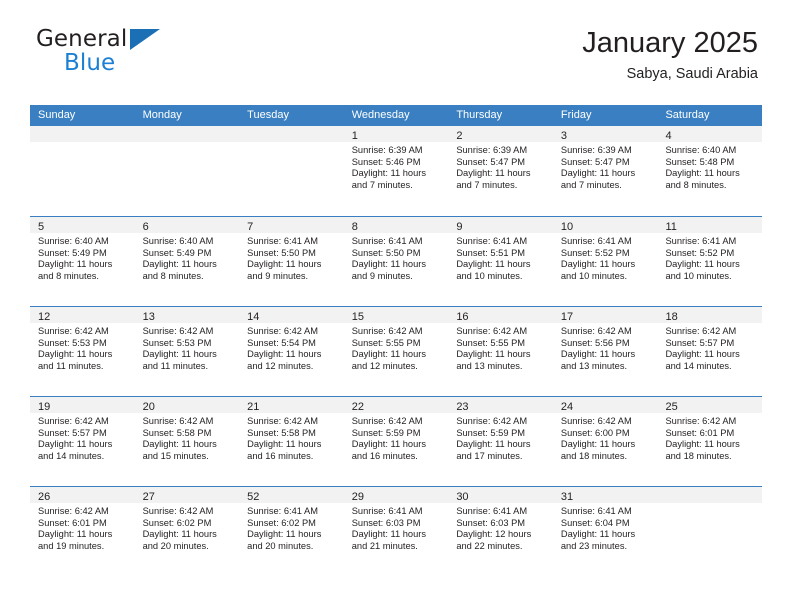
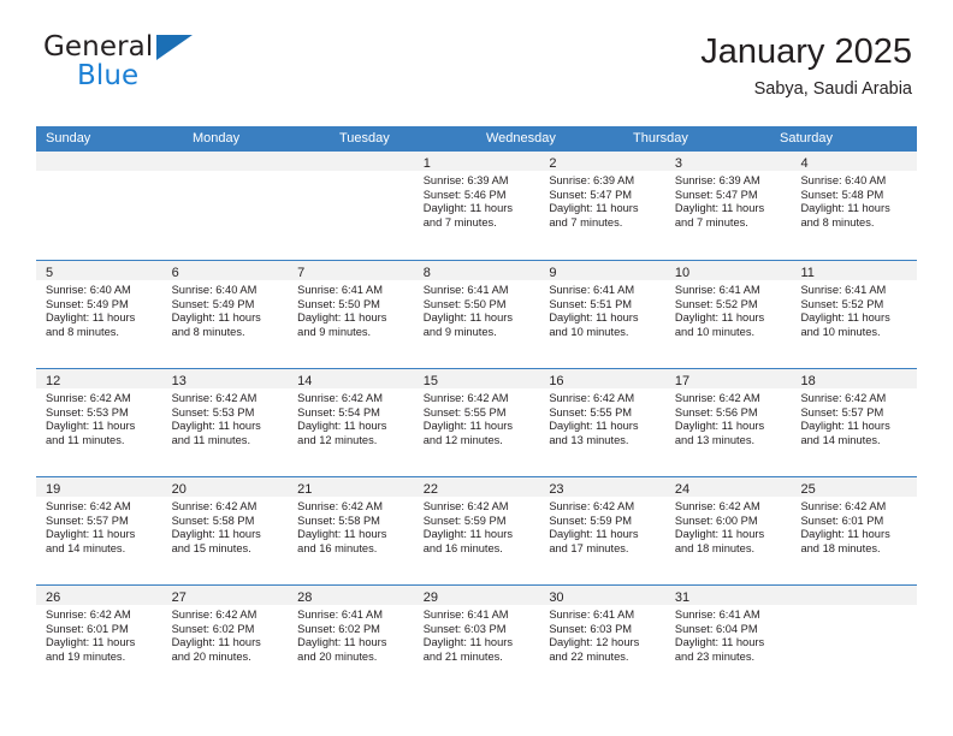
  General
  Blue
  January 2025
  Sabya, Saudi Arabia
  Sunday
  Monday
  Tuesday
  Wednesday
  Thursday
- Friday
  Saturday
  1
  Sunrise: 6:39 AM
  Sunset: 5:46 PM
  Daylight: 11 hours and 7 minutes.
  2
  Sunrise: 6:39 AM
  Sunset: 5:47 PM
  Daylight: 11 hours and 7 minutes.
  3
  Sunrise: 6:39 AM
  Sunset: 5:47 PM
  Daylight: 11 hours and 7 minutes.
  4
  Sunrise: 6:40 AM
  Sunset: 5:48 PM
  Daylight: 11 hours and 8 minutes.
  5
  Sunrise: 6:40 AM
  Sunset: 5:49 PM
  Daylight: 11 hours and 8 minutes.
  6
  Sunrise: 6:40 AM
  Sunset: 5:49 PM
  Daylight: 11 hours and 8 minutes.
  7
  Sunrise: 6:41 AM
  Sunset: 5:50 PM
  Daylight: 11 hours and 9 minutes.
  8
  Sunrise: 6:41 AM
  Sunset: 5:50 PM
  Daylight: 11 hours and 9 minutes.
  9
  Sunrise: 6:41 AM
  Sunset: 5:51 PM
  Daylight: 11 hours and 10 minutes.
  10
  Sunrise: 6:41 AM
  Sunset: 5:52 PM
  Daylight: 11 hours and 10 minutes.
  11
  Sunrise: 6:41 AM
  Sunset: 5:52 PM
  Daylight: 11 hours and 10 minutes.
  12
  Sunrise: 6:42 AM
  Sunset: 5:53 PM
  Daylight: 11 hours and 11 minutes.
  13
  Sunrise: 6:42 AM
  Sunset: 5:53 PM
  Daylight: 11 hours and 11 minutes.
  14
  Sunrise: 6:42 AM
  Sunset: 5:54 PM
  Daylight: 11 hours and 12 minutes.
  15
  Sunrise: 6:42 AM
  Sunset: 5:55 PM
  Daylight: 11 hours and 12 minutes.
  16
  Sunrise: 6:42 AM
  Sunset: 5:55 PM
  Daylight: 11 hours and 13 minutes.
  17
  Sunrise: 6:42 AM
  Sunset: 5:56 PM
  Daylight: 11 hours and 13 minutes.
  18
  Sunrise: 6:42 AM
  Sunset: 5:57 PM
  Daylight: 11 hours and 14 minutes.
  19
  Sunrise: 6:42 AM
  Sunset: 5:57 PM
  Daylight: 11 hours and 14 minutes.
  20
  Sunrise: 6:42 AM
  Sunset: 5:58 PM
  Daylight: 11 hours and 15 minutes.
  21
  Sunrise: 6:42 AM
  Sunset: 5:58 PM
  Daylight: 11 hours and 16 minutes.
  22
  Sunrise: 6:42 AM
  Sunset: 5:59 PM
  Daylight: 11 hours and 16 minutes.
  23
  Sunrise: 6:42 AM
  Sunset: 5:59 PM
  Daylight: 11 hours and 17 minutes.
  24
  Sunrise: 6:42 AM
  Sunset: 6:00 PM
  Daylight: 11 hours and 18 minutes.
  25
  Sunrise: 6:42 AM
  Sunset: 6:01 PM
  Daylight: 11 hours and 18 minutes.
  26
  Sunrise: 6:42 AM
  Sunset: 6:01 PM
  Daylight: 11 hours and 19 minutes.
  27
  Sunrise: 6:42 AM
  Sunset: 6:02 PM
  Daylight: 11 hours and 20 minutes.
- 52
+ 28
  Sunrise: 6:41 AM
  Sunset: 6:02 PM
  Daylight: 11 hours and 20 minutes.
  29
  Sunrise: 6:41 AM
  Sunset: 6:03 PM
  Daylight: 11 hours and 21 minutes.
  30
  Sunrise: 6:41 AM
  Sunset: 6:03 PM
  Daylight: 12 hours and 22 minutes.
  31
  Sunrise: 6:41 AM
  Sunset: 6:04 PM
  Daylight: 11 hours and 23 minutes.
